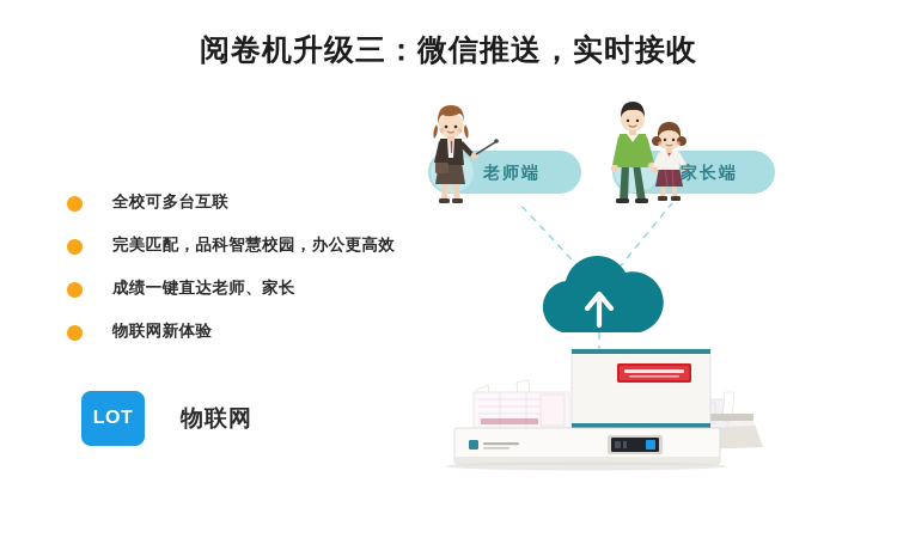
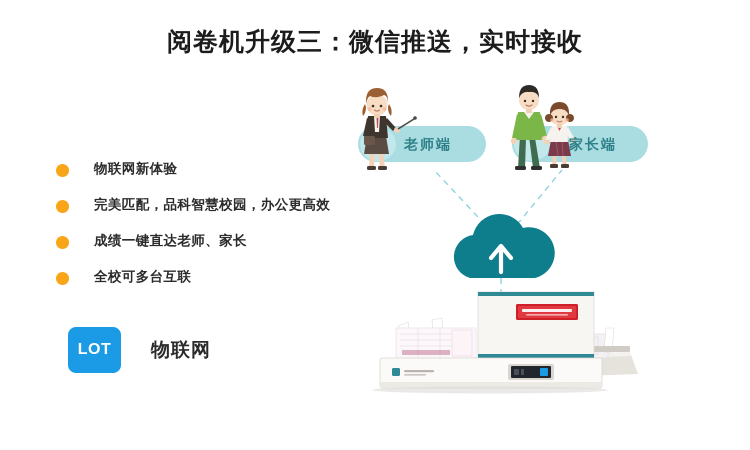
  阅卷机升级三：微信推送，实时接收
- 全校可多台互联
+ 物联网新体验
  完美匹配，品科智慧校园，办公更高效
  成绩一键直达老师、家长
- 物联网新体验
+ 全校可多台互联
  LOT
  物联网
  老师端
  家长端
